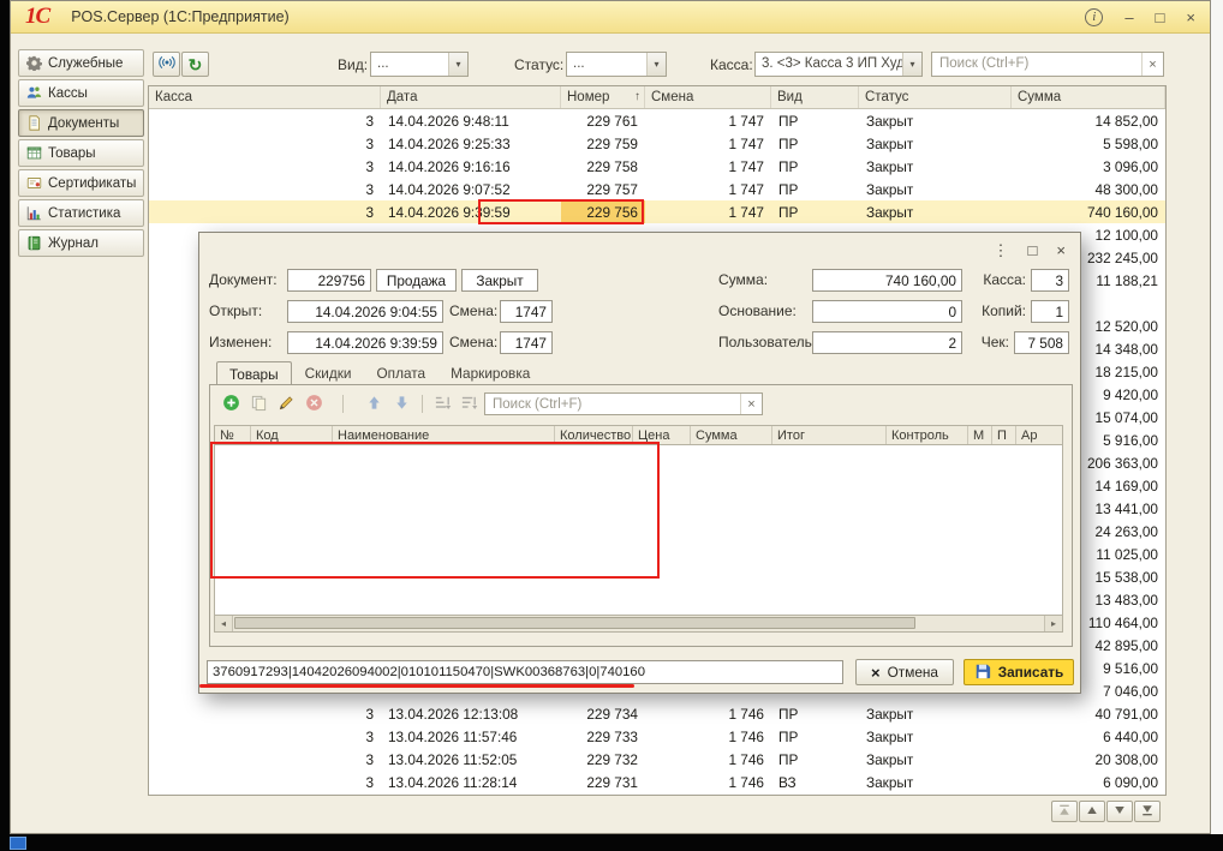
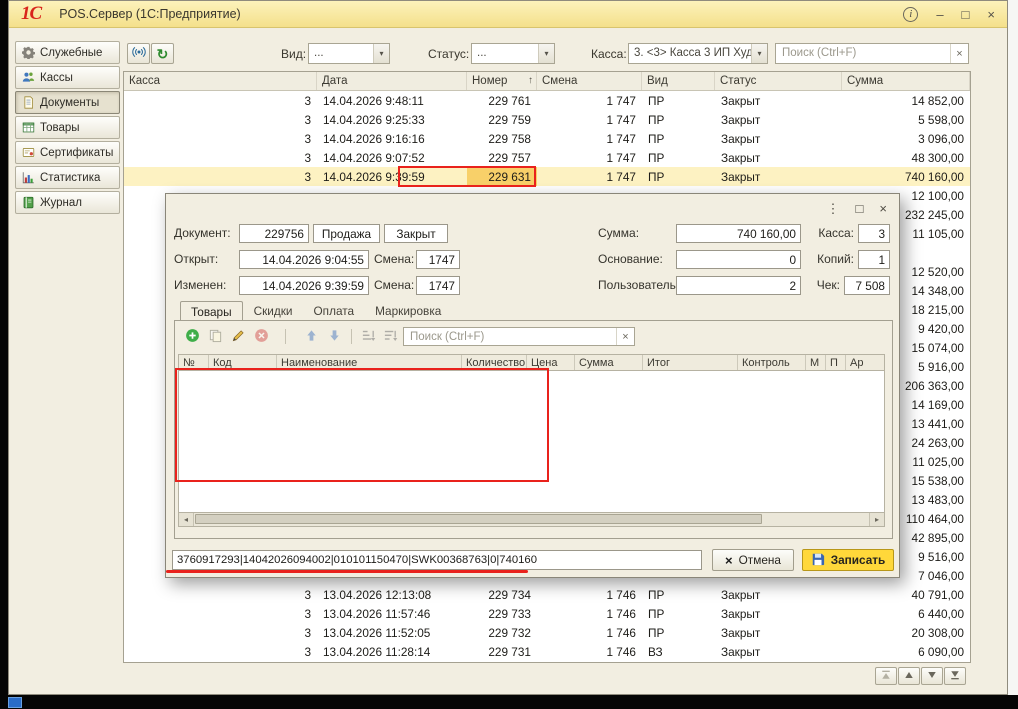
  1С
  POS.Сервер (1С:Предприятие)
  i
  –
  □
  ×
  Служебные
  Кассы
  Документы
  Товары
  Сертификаты
  Статистика
  Журнал
  ↻
  Вид:
  ...
  ▾
  Статус:
  ...
  ▾
  Касса:
  3. <3> Касса 3 ИП Худ
  ▾
  Поиск (Ctrl+F)
  ×
  Касса
  Дата
  Номер
  ↑
  Смена
  Вид
  Статус
  Сумма
  3
  14.04.2026 9:48:11
  229 761
  1 747
  ПР
  Закрыт
  14 852,00
  3
  14.04.2026 9:25:33
  229 759
  1 747
  ПР
  Закрыт
  5 598,00
  3
  14.04.2026 9:16:16
  229 758
  1 747
  ПР
  Закрыт
  3 096,00
  3
  14.04.2026 9:07:52
  229 757
  1 747
  ПР
  Закрыт
  48 300,00
  3
  14.04.2026 9:39:59
- 229 756
+ 229 631
  1 747
  ПР
  Закрыт
  740 160,00
  12 100,00
  232 245,00
- 11 188,21
+ 11 105,00
  12 520,00
  14 348,00
  18 215,00
  9 420,00
  15 074,00
  5 916,00
  206 363,00
  14 169,00
  13 441,00
  24 263,00
  11 025,00
  15 538,00
  13 483,00
  110 464,00
  42 895,00
  9 516,00
  7 046,00
  3
  13.04.2026 12:13:08
  229 734
  1 746
  ПР
  Закрыт
  40 791,00
  3
  13.04.2026 11:57:46
  229 733
  1 746
  ПР
  Закрыт
  6 440,00
  3
  13.04.2026 11:52:05
  229 732
  1 746
  ПР
  Закрыт
  20 308,00
  3
  13.04.2026 11:28:14
  229 731
  1 746
  ВЗ
  Закрыт
  6 090,00
  ⋮
  □
  ×
  Документ:
  229756
  Продажа
  Закрыт
  Сумма:
  740 160,00
  Касса:
  3
  Открыт:
  14.04.2026 9:04:55
  Смена:
  1747
  Основание:
  0
  Копий:
  1
  Изменен:
  14.04.2026 9:39:59
  Смена:
  1747
  Пользователь
  2
  Чек:
  7 508
  Товары
  Скидки
  Оплата
  Маркировка
  Поиск (Ctrl+F)
  ×
  №
  Код
  Наименование
  Количество
  Цена
  Сумма
  Итог
  Контроль
  М
  П
  Ар
  ◂
  ▸
  3760917293|14042026094002|010101150470|SWK00368763|0|740160
  ×
  Отмена
  Записать
